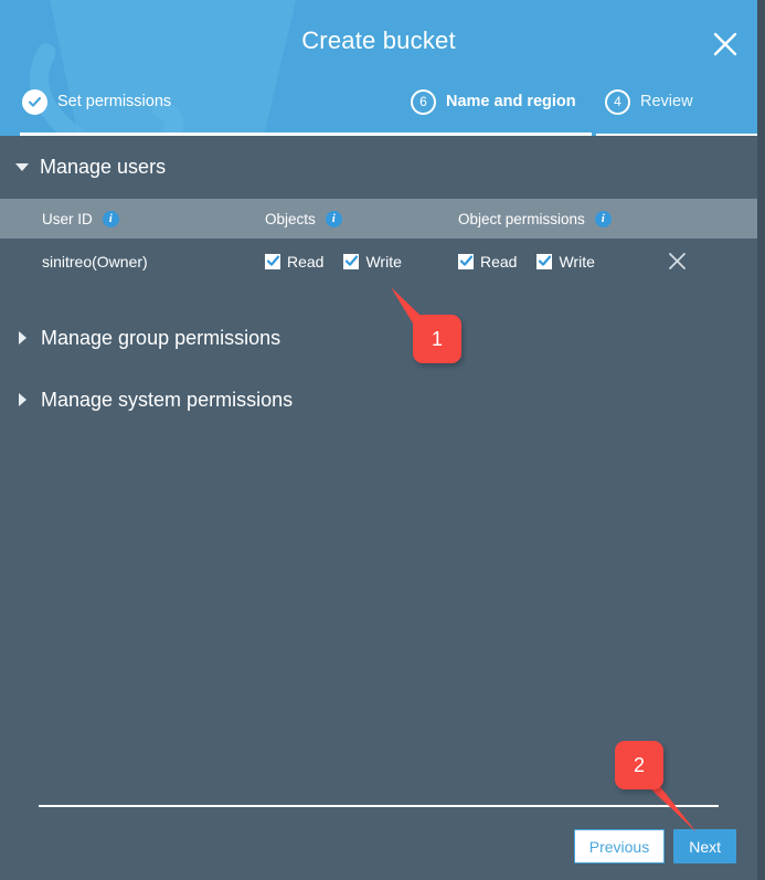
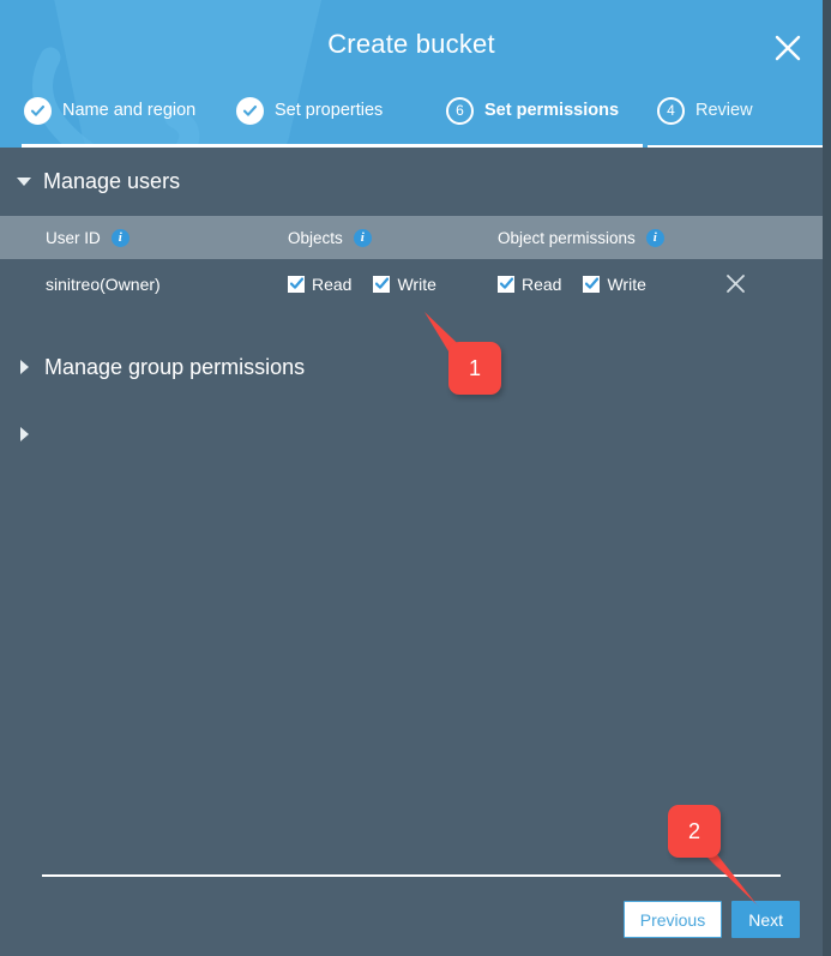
  Create bucket
- Set permissions
+ Name and region
+ Set properties
  6
- Name and region
+ Set permissions
  4
  Review
  Manage users
  User ID
  i
  Objects
  i
  Object permissions
  i
  sinitreo(Owner)
  Read
  Write
  Read
  Write
  Manage group permissions
- Manage system permissions
  Previous
  Next
  1
  2
